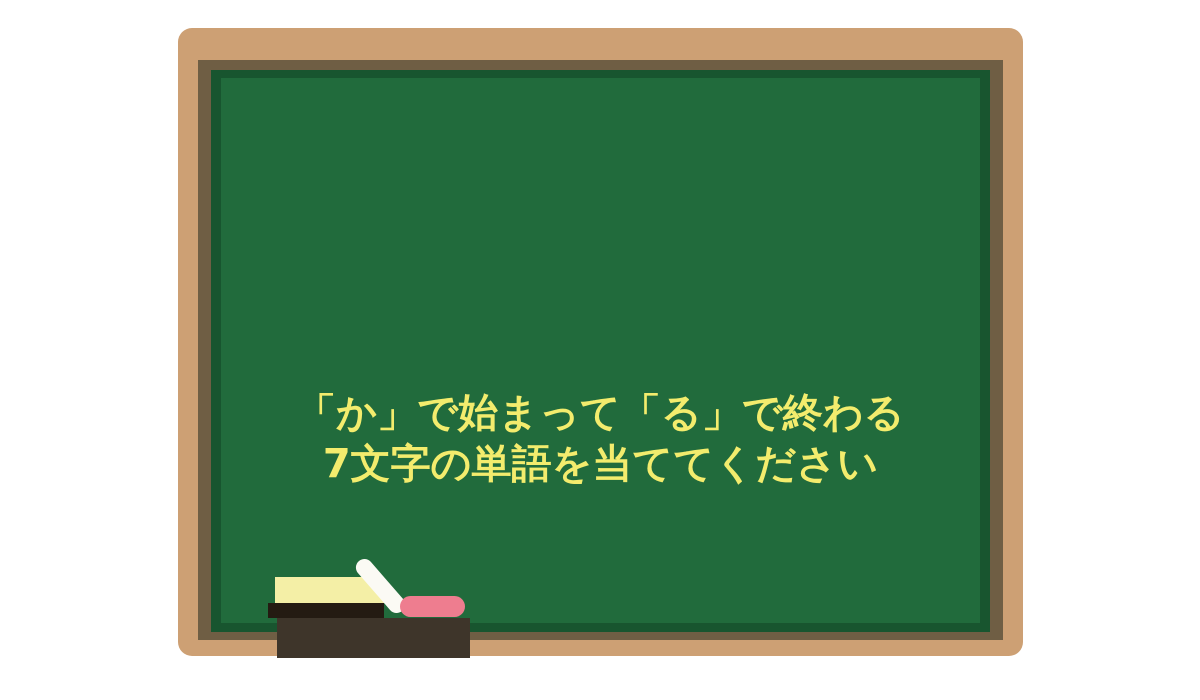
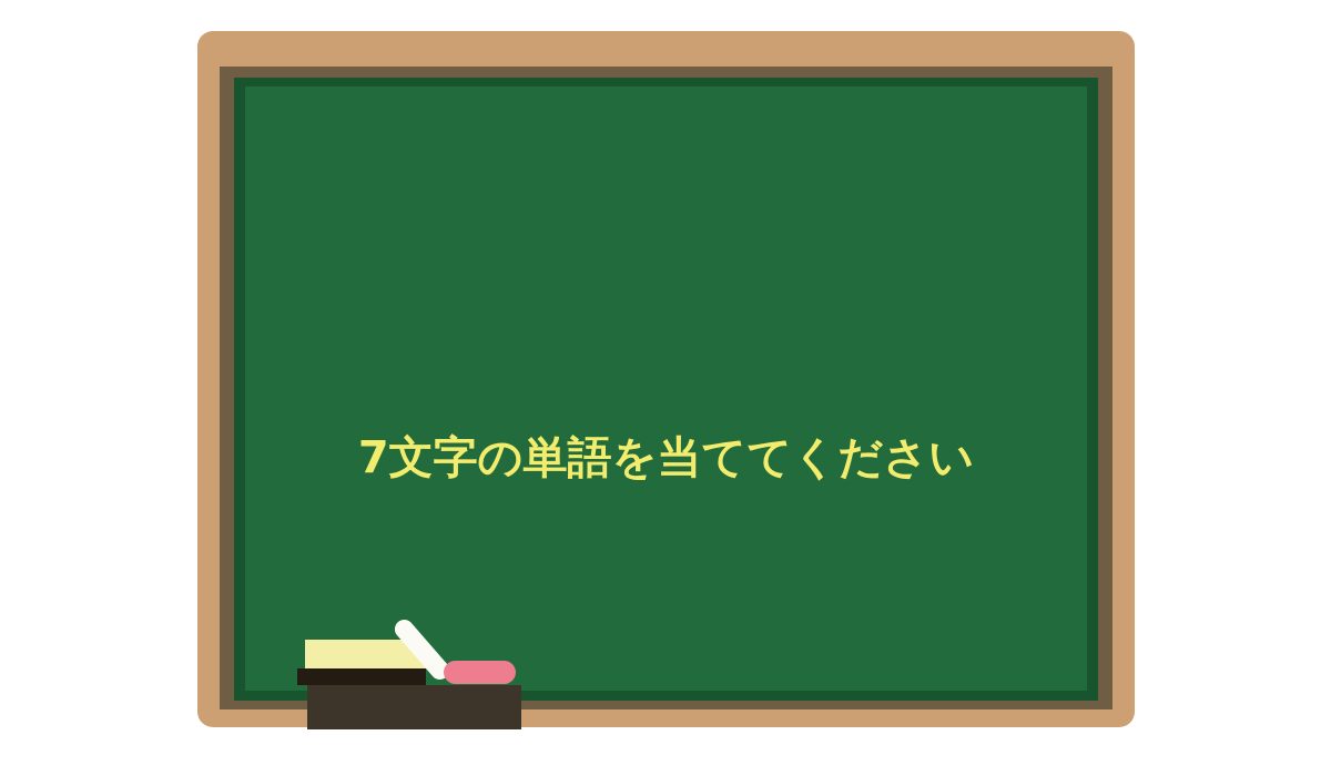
- 「か」で始まって「る」で終わる
  7文字の単語を当ててください
